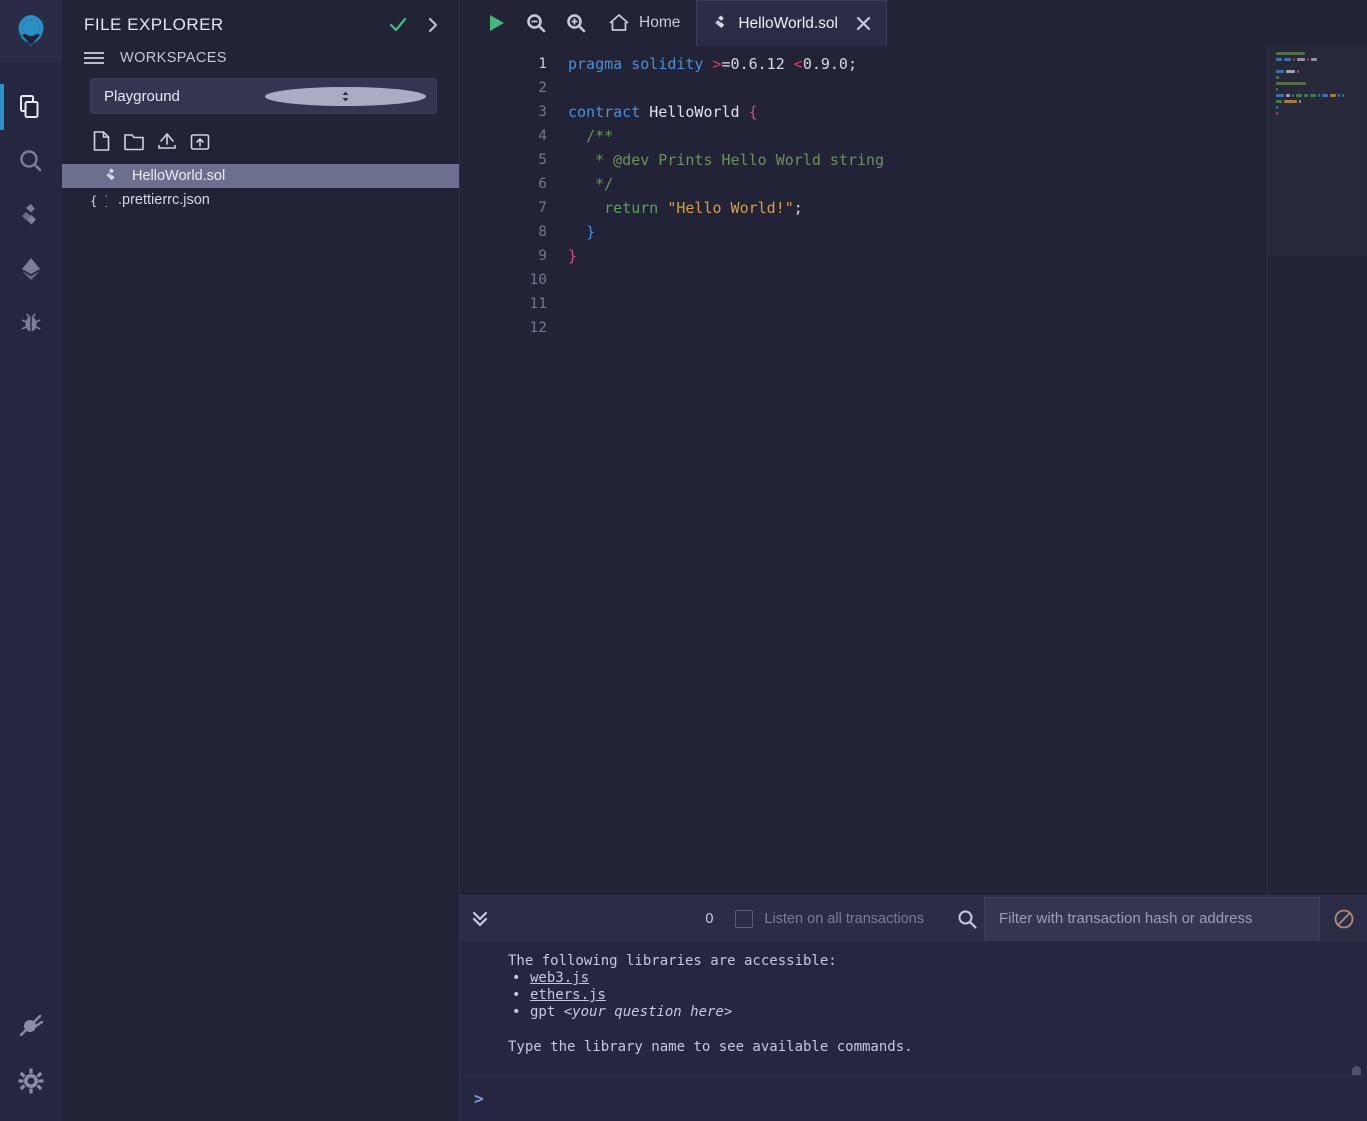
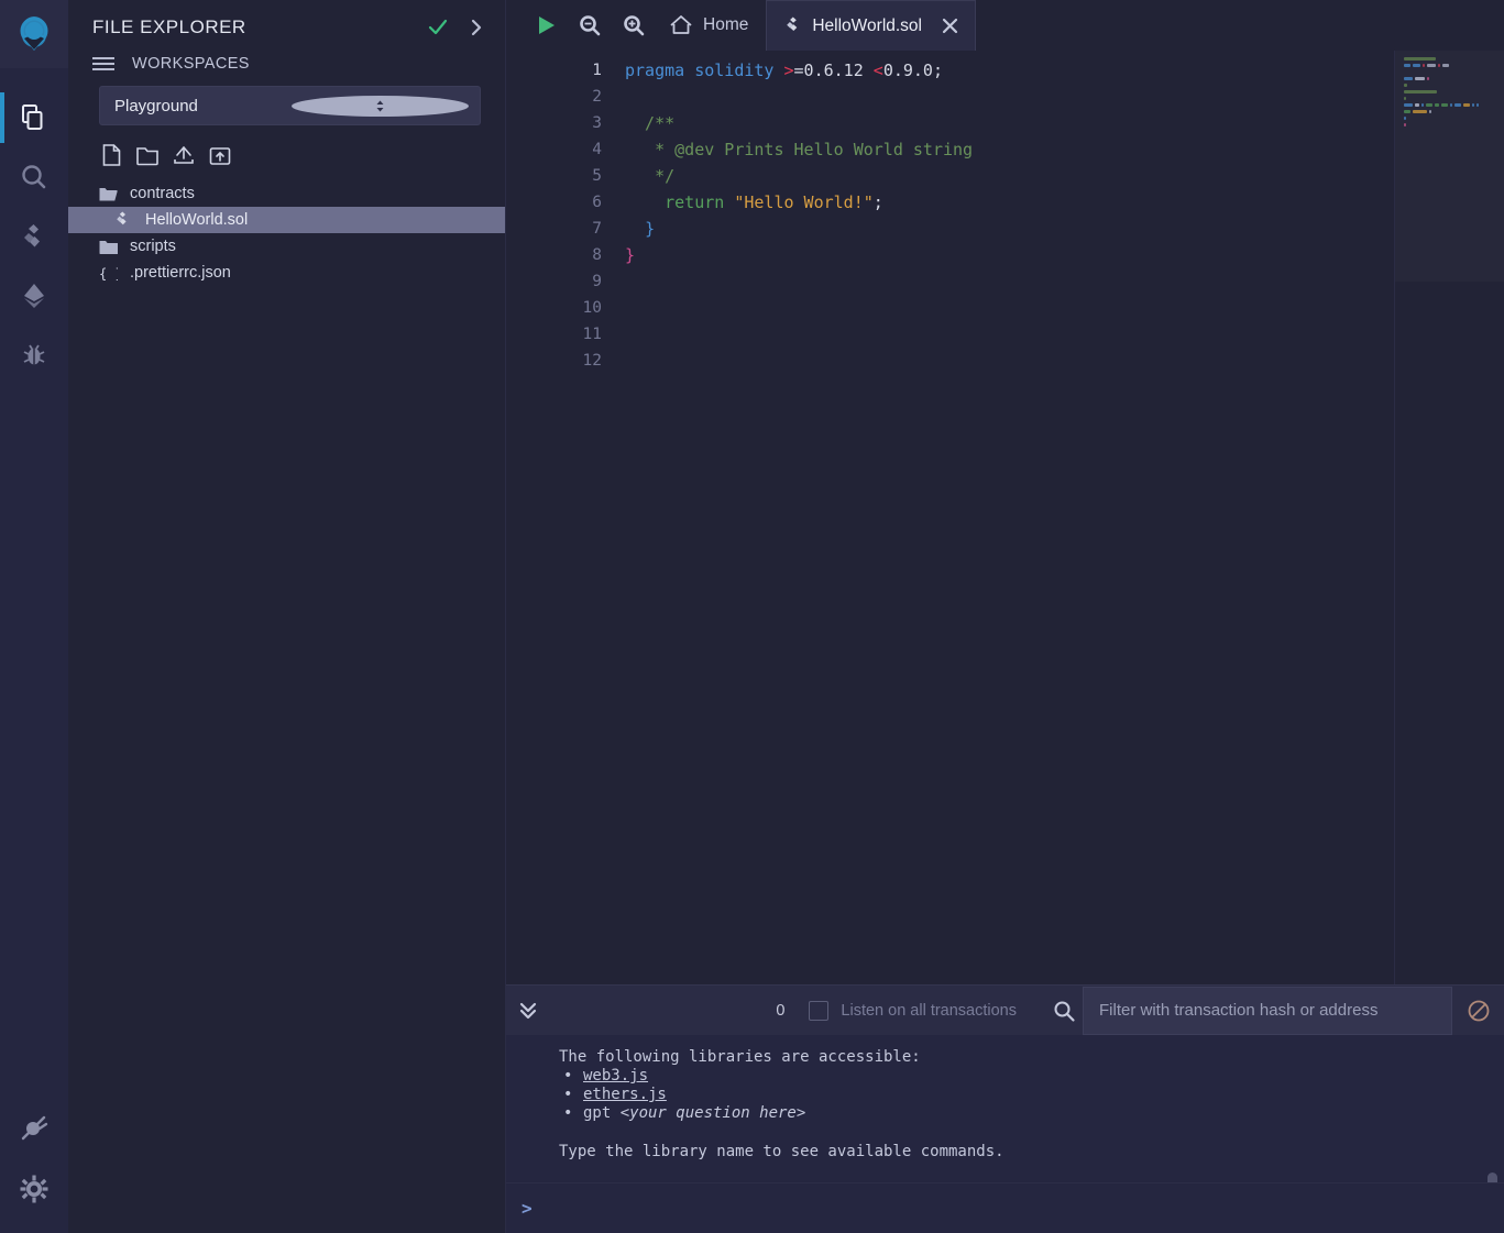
  FILE EXPLORER
  WORKSPACES
  Playground
+ contracts
  HelloWorld.sol
+ scripts
  .prettierrc.json
  Home
  HelloWorld.sol
  1
  2
  3
  4
  5
  6
  7
  8
  9
  10
  11
  12
  pragma solidity >=0.6.12 <0.9.0;
- contract HelloWorld {
  /**
  * @dev Prints Hello World string
  */
  return "Hello World!";
  }
  }
  0
  Listen on all transactions
  Filter with transaction hash or address
  The following libraries are accessible:
  web3.js
  ethers.js
  gpt <your question here>
  Type the library name to see available commands.
  >
